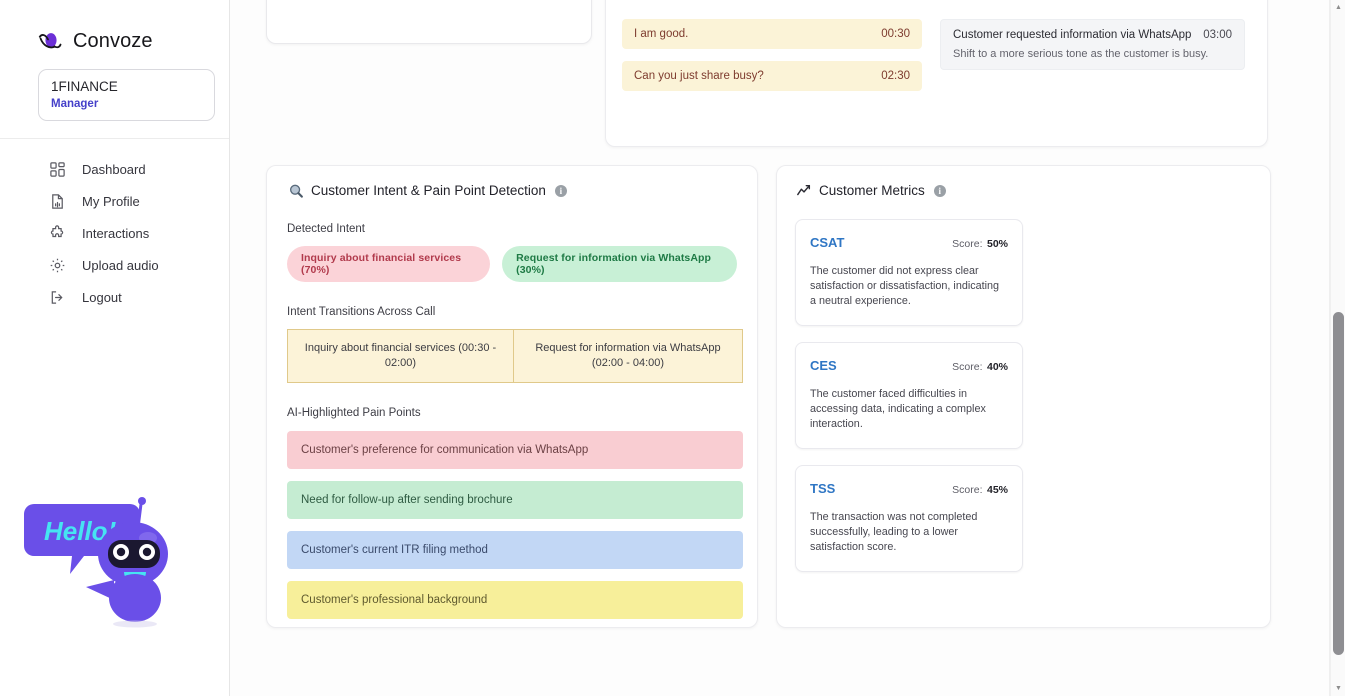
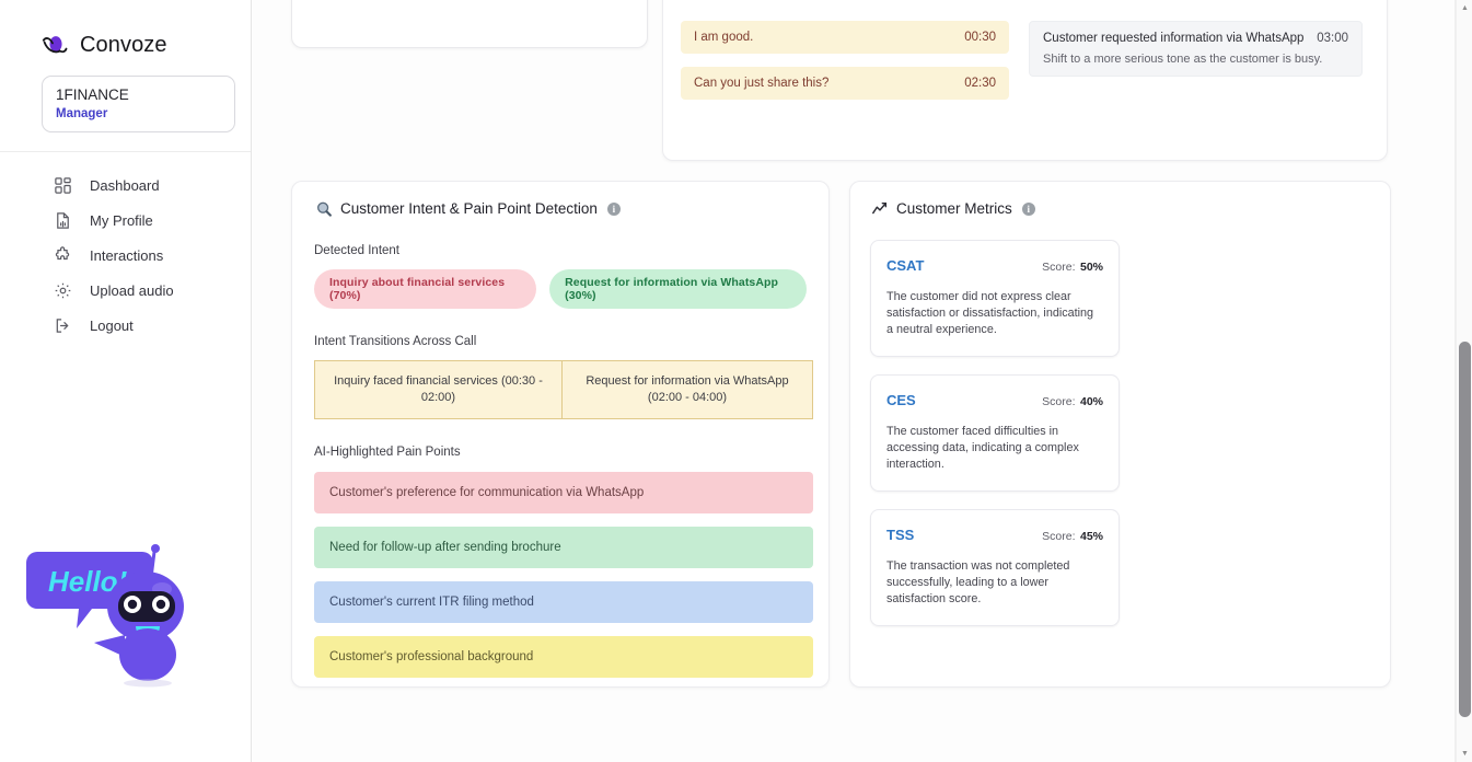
  Convoze
  1FINANCE
  Manager
  Dashboard
  My Profile
  Interactions
  Upload audio
  Logout
  Hello
  I am good.
  00:30
- Can you just share busy?
+ Can you just share this?
  02:30
  Customer requested information via WhatsApp
  03:00
  Shift to a more serious tone as the customer is busy.
  Customer Intent & Pain Point Detection
  i
  Detected Intent
  Inquiry about financial services (70%)
  Request for information via WhatsApp (30%)
  Intent Transitions Across Call
- Inquiry about financial services (00:30 - 02:00)
+ Inquiry faced financial services (00:30 - 02:00)
  Request for information via WhatsApp (02:00 - 04:00)
  AI-Highlighted Pain Points
  Customer's preference for communication via WhatsApp
  Need for follow-up after sending brochure
  Customer's current ITR filing method
  Customer's professional background
  Customer Metrics
  i
  CSAT
  Score: 50%
  The customer did not express clear satisfaction or dissatisfaction, indicating a neutral experience.
  CES
  Score: 40%
  The customer faced difficulties in accessing data, indicating a complex interaction.
  TSS
  Score: 45%
  The transaction was not completed successfully, leading to a lower satisfaction score.
